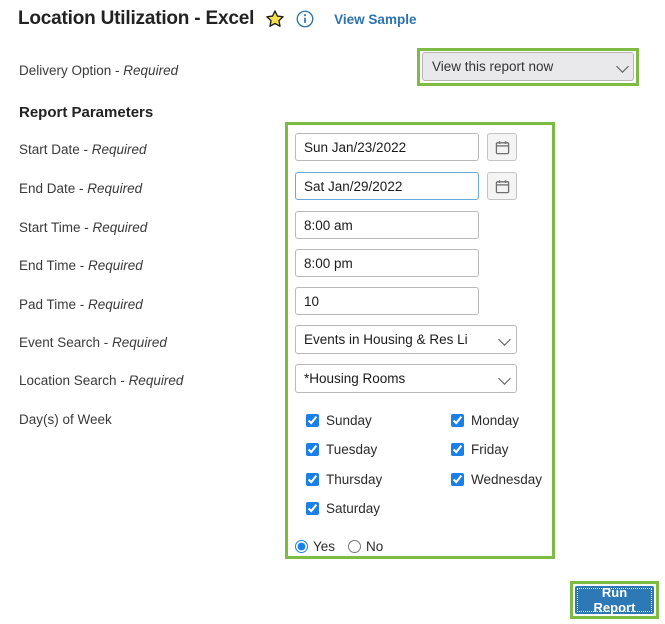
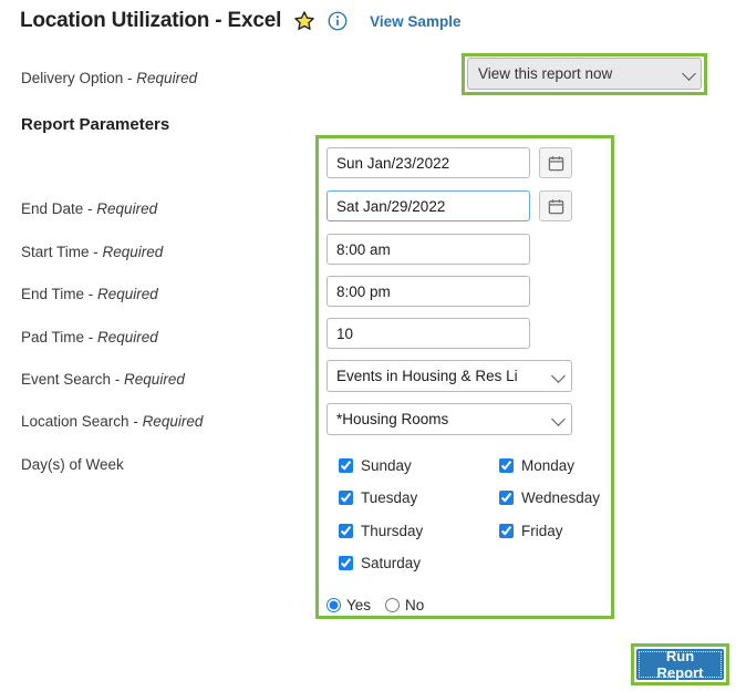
  Location Utilization - Excel
  View Sample
  Delivery Option - Required
  Report Parameters
- Start Date - Required
  End Date - Required
  Start Time - Required
  End Time - Required
  Pad Time - Required
  Event Search - Required
  Location Search - Required
  Day(s) of Week
  View this report now
  Sun Jan/23/2022
  Sat Jan/29/2022
  8:00 am
  8:00 pm
  10
  Events in Housing & Res Li
  *Housing Rooms
  Sunday
  Monday
  Tuesday
- Friday
+ Wednesday
  Thursday
- Wednesday
+ Friday
  Saturday
  Yes
  No
  Run Report
